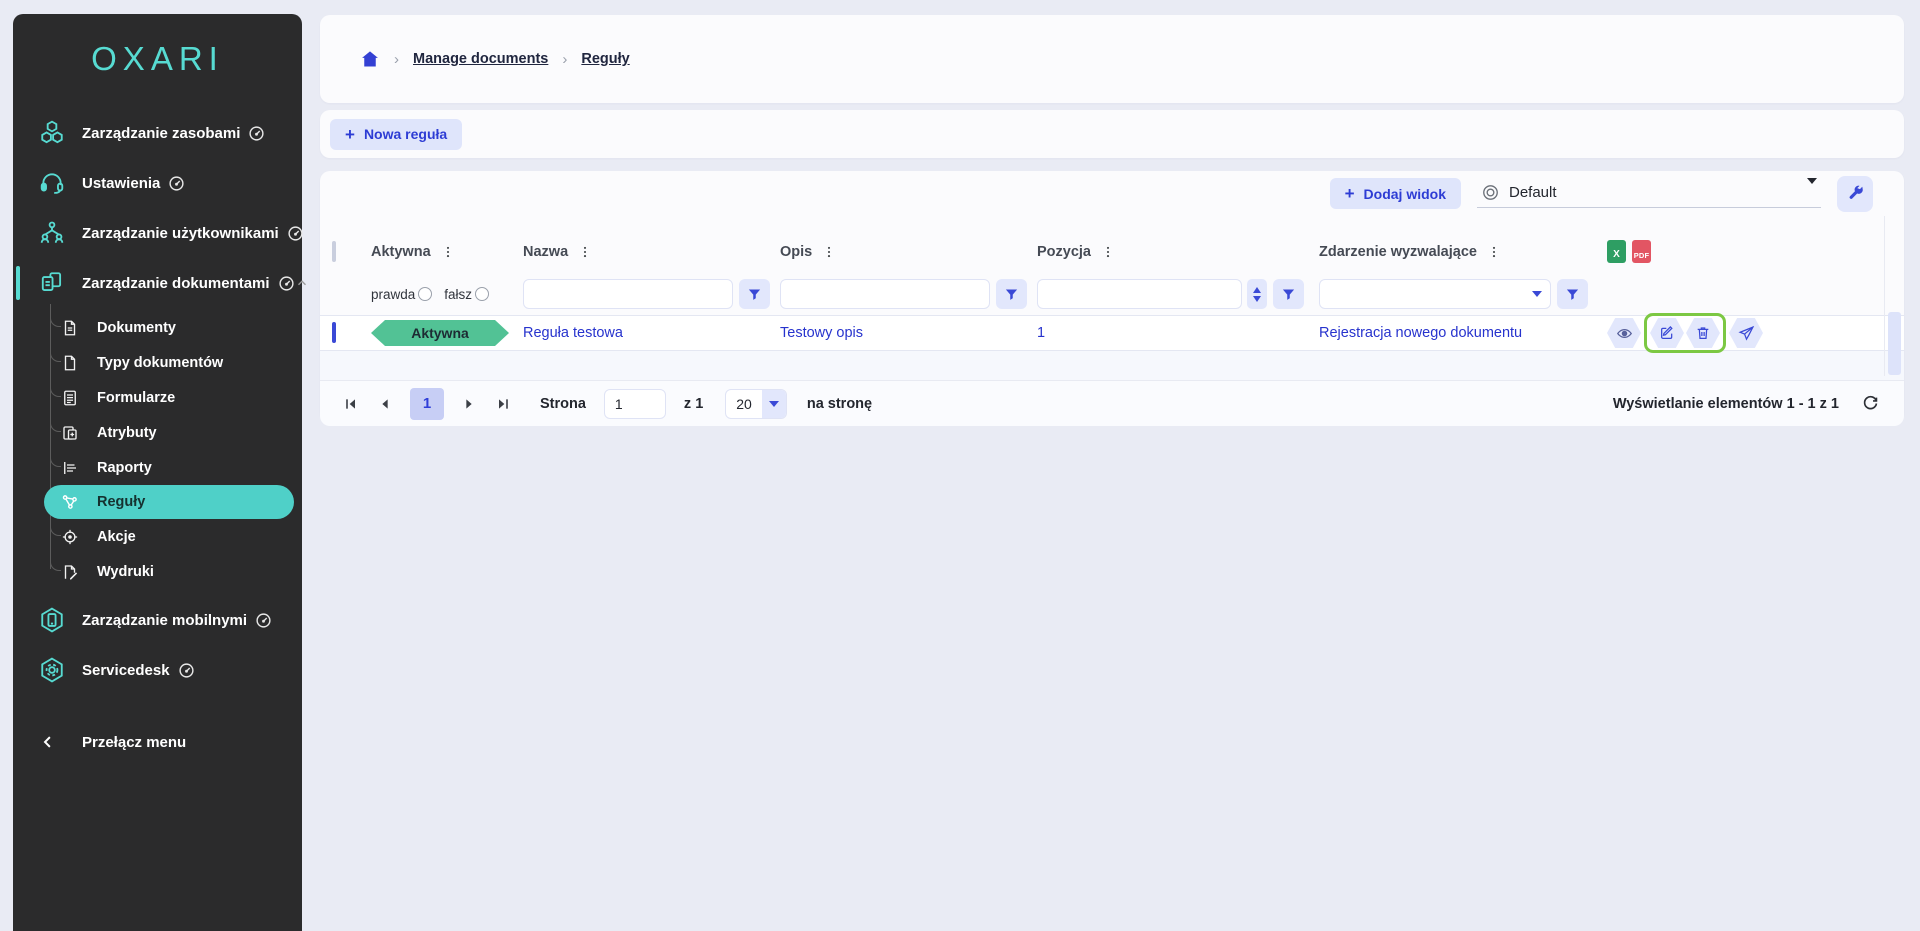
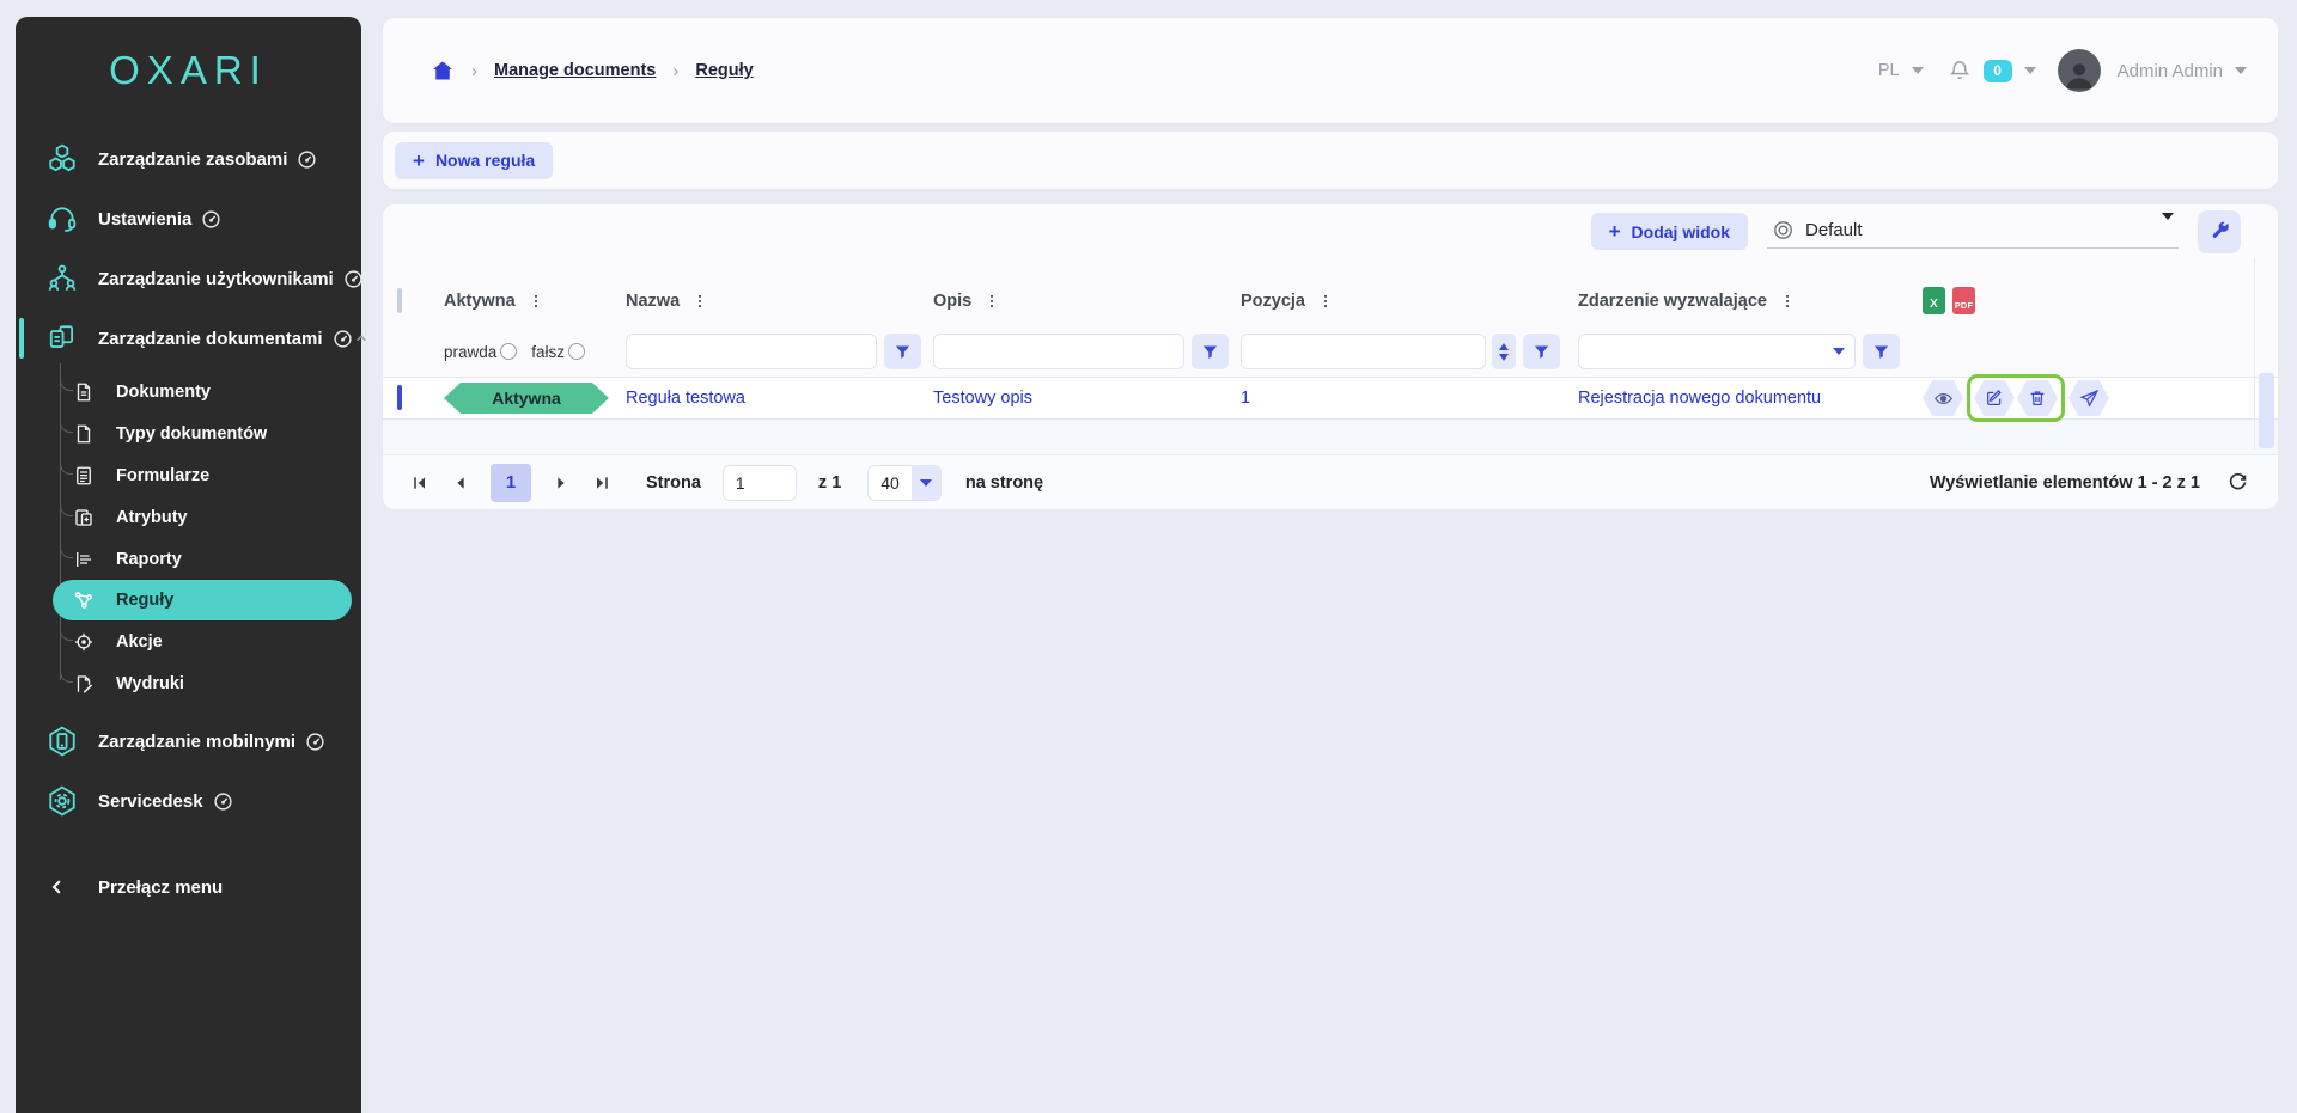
  OXARI
  Zarządzanie zasobami
  Ustawienia
  Zarządzanie użytkownikami
  Zarządzanie dokumentami
  Dokumenty
  Typy dokumentów
  Formularze
  Atrybuty
  Raporty
  Reguły
  Akcje
  Wydruki
  Zarządzanie mobilnymi
  Servicedesk
  Przełącz menu
  ›
  Manage documents
  ›
  Reguły
+ PL
+ 0
+ Admin Admin
  +
  Nowa reguła
  +
  Dodaj widok
  Default
  Aktywna
  Nazwa
  Opis
  Pozycja
  Zdarzenie wyzwalające
  X
  PDF
  prawda
  fałsz
  Aktywna
  Reguła testowa
  Testowy opis
  1
  Rejestracja nowego dokumentu
  1
  Strona
  1
  z 1
- 20
+ 40
  na stronę
- Wyświetlanie elementów 1 - 1 z 1
+ Wyświetlanie elementów 1 - 2 z 1
